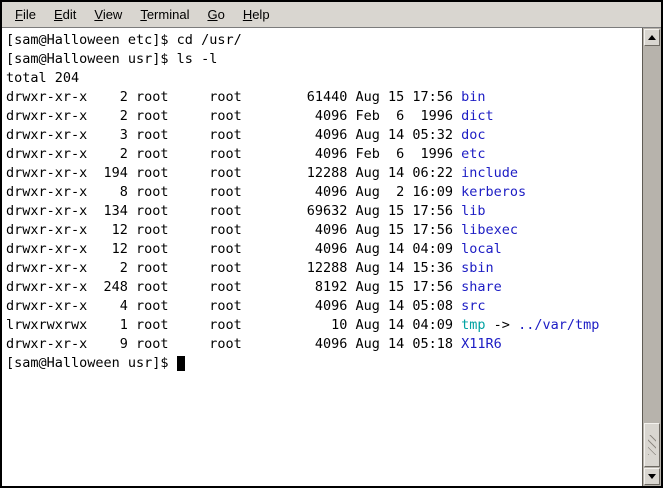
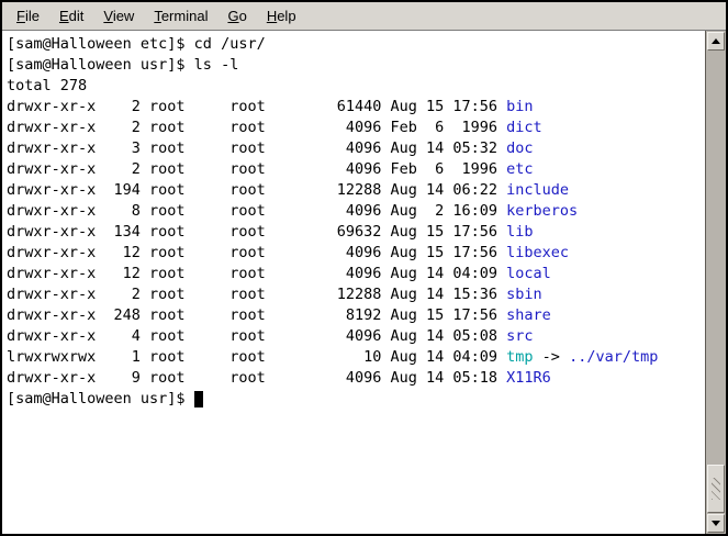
  File
  Edit
  View
  Terminal
  Go
  Help
  [sam@Halloween etc]$ cd /usr/
  [sam@Halloween usr]$ ls -l
- total 204
+ total 278
  drwxr-xr-x 2 root root 61440 Aug 15 17:56 bin
  drwxr-xr-x 2 root root 4096 Feb 6 1996 dict
  drwxr-xr-x 3 root root 4096 Aug 14 05:32 doc
  drwxr-xr-x 2 root root 4096 Feb 6 1996 etc
  drwxr-xr-x 194 root root 12288 Aug 14 06:22 include
  drwxr-xr-x 8 root root 4096 Aug 2 16:09 kerberos
  drwxr-xr-x 134 root root 69632 Aug 15 17:56 lib
  drwxr-xr-x 12 root root 4096 Aug 15 17:56 libexec
  drwxr-xr-x 12 root root 4096 Aug 14 04:09 local
  drwxr-xr-x 2 root root 12288 Aug 14 15:36 sbin
  drwxr-xr-x 248 root root 8192 Aug 15 17:56 share
  drwxr-xr-x 4 root root 4096 Aug 14 05:08 src
  lrwxrwxrwx 1 root root 10 Aug 14 04:09 tmp -> ../var/tmp
  drwxr-xr-x 9 root root 4096 Aug 14 05:18 X11R6
  [sam@Halloween usr]$
